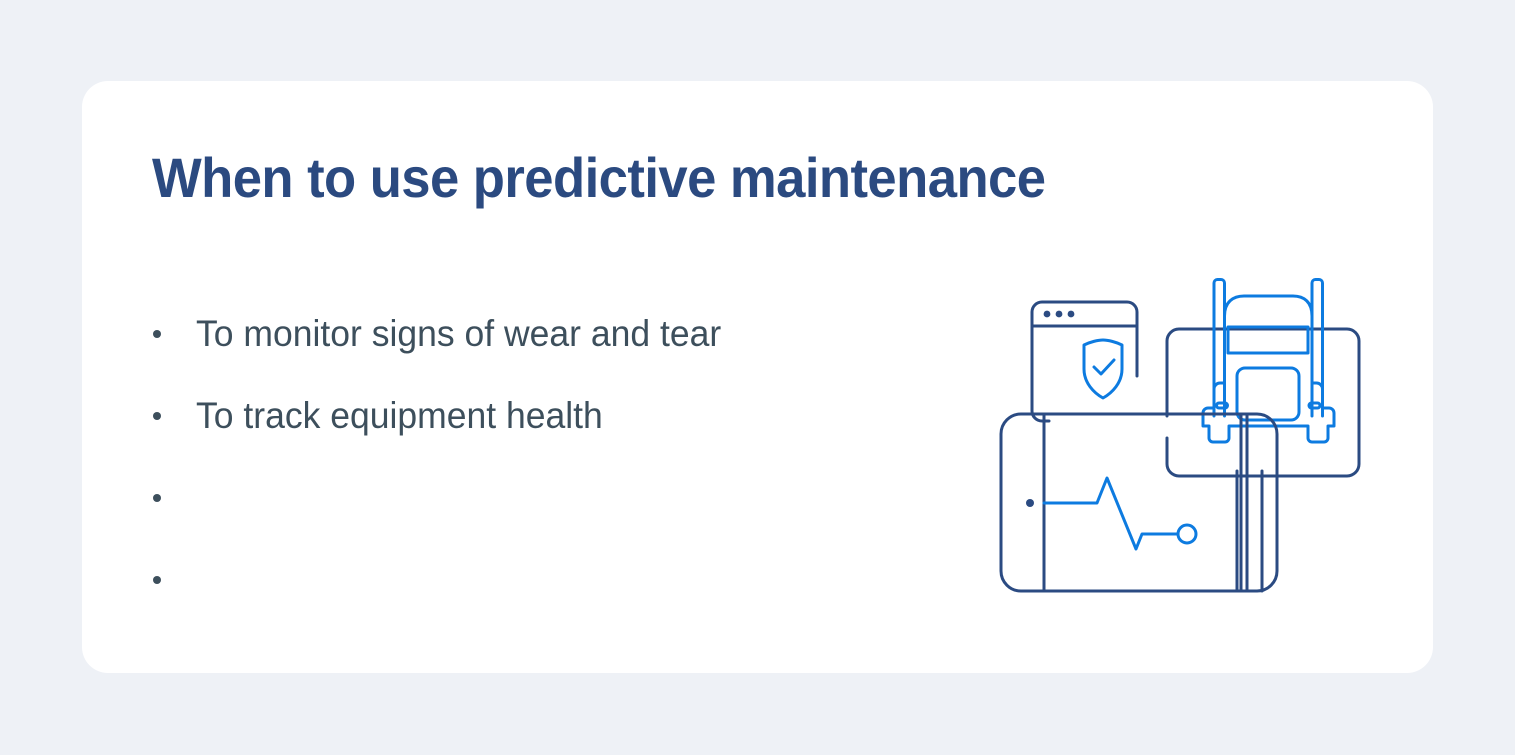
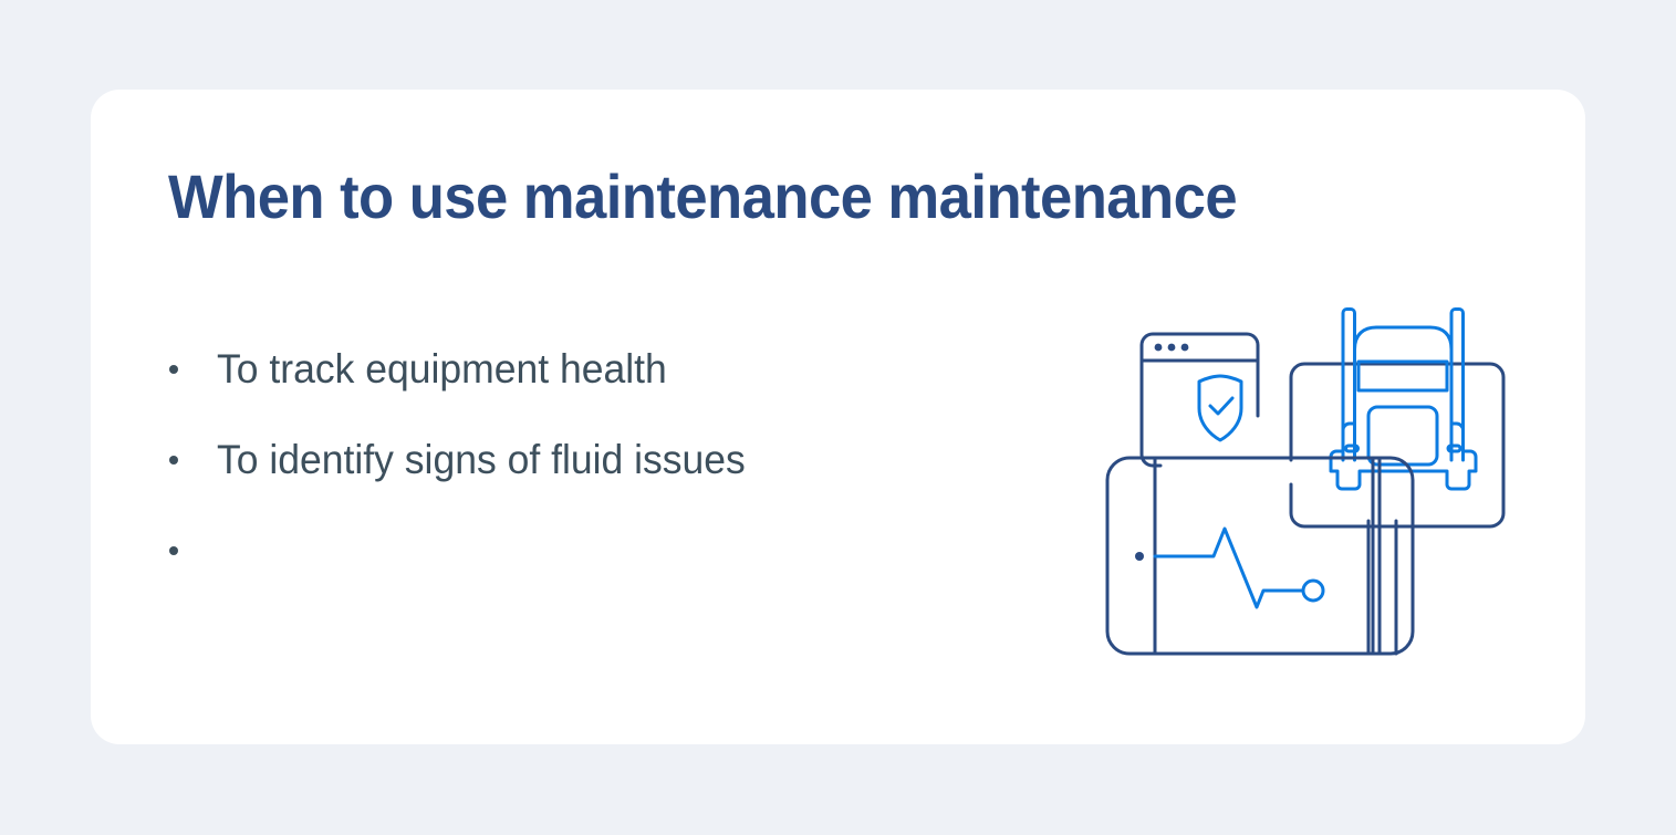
- When to use predictive maintenance
+ When to use maintenance maintenance
- To monitor signs of wear and tear
  To track equipment health
+ To identify signs of fluid issues
